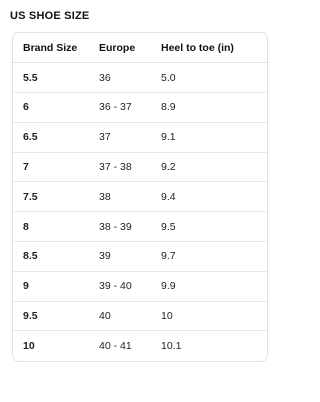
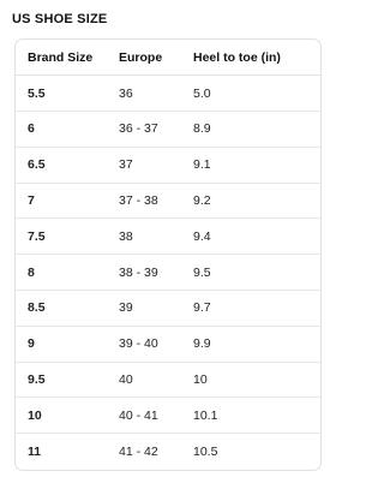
  US SHOE SIZE
  Brand Size	Europe	Heel to toe (in)
  5.5	36	5.0
  6	36 - 37	8.9
  6.5	37	9.1
  7	37 - 38	9.2
  7.5	38	9.4
  8	38 - 39	9.5
  8.5	39	9.7
  9	39 - 40	9.9
  9.5	40	10
  10	40 - 41	10.1
+ 11	41 - 42	10.5
